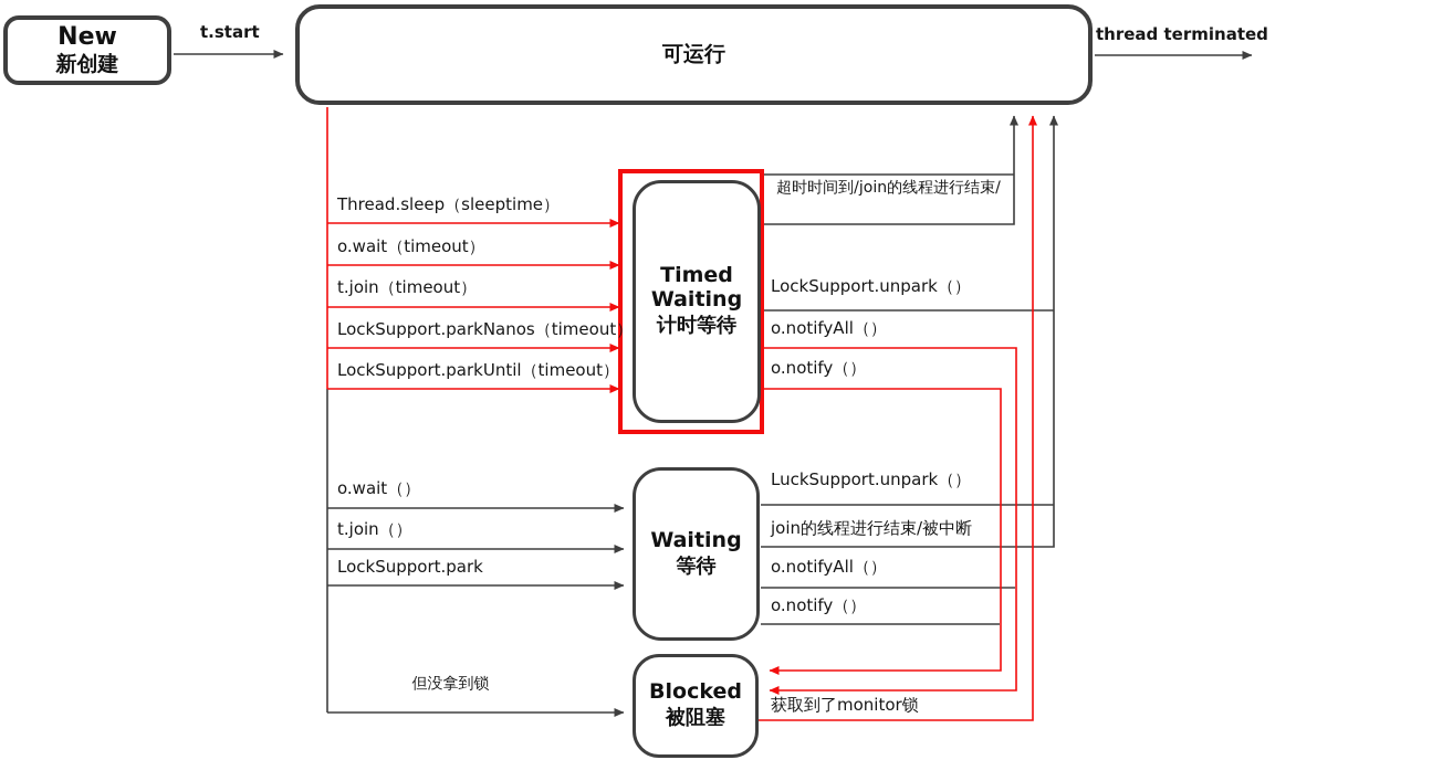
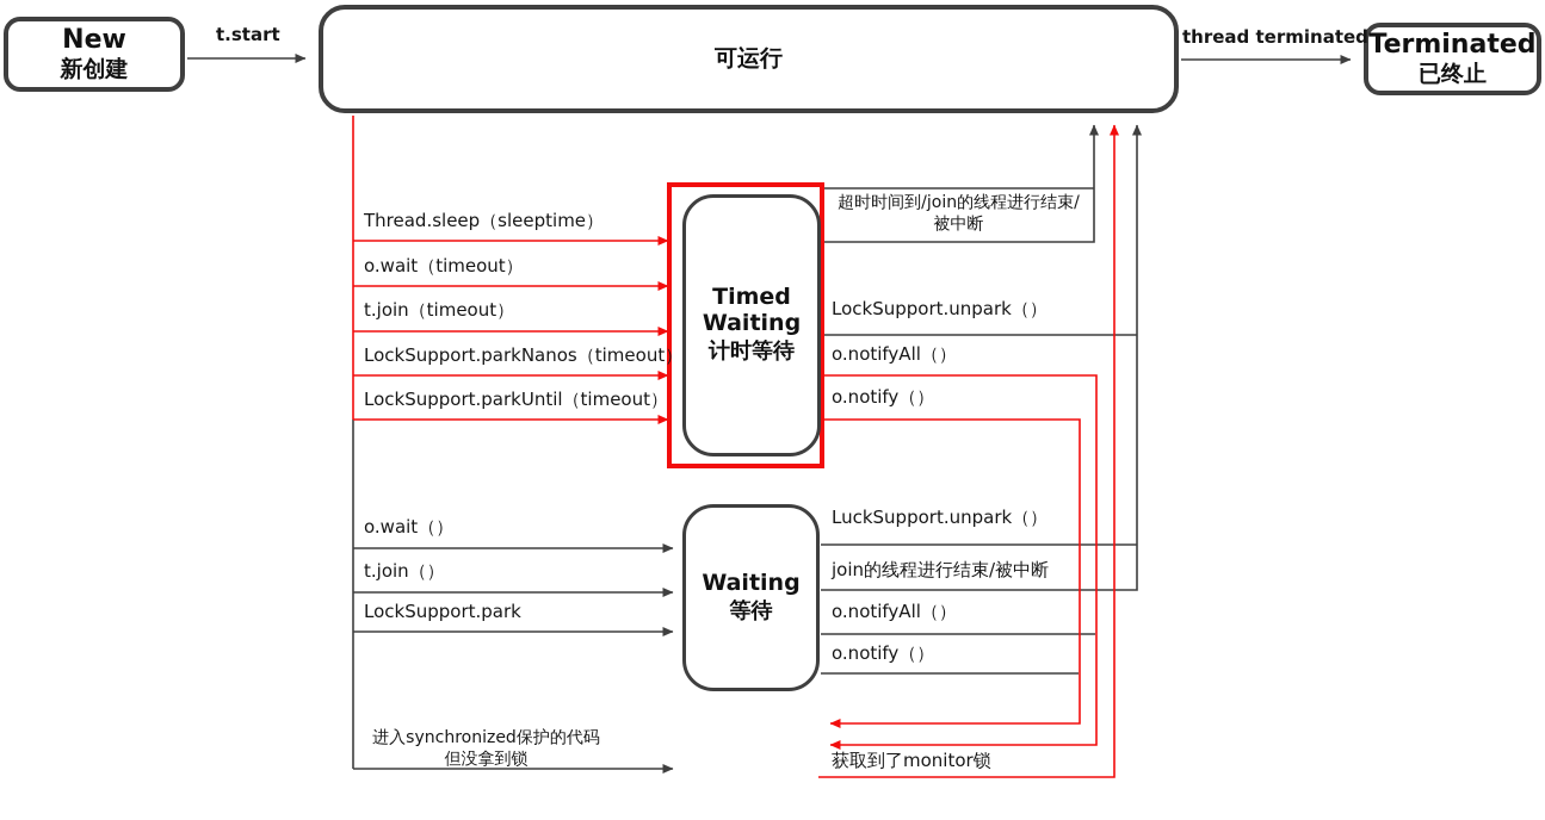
  New
  新创建
  可运行
+ Terminated
+ 已终止
  Timed
  Waiting
  计时等待
  Waiting
  等待
- Blocked
- 被阻塞
  t.start
  thread terminated
  Thread.sleep（sleeptime）
  o.wait（timeout）
  t.join（timeout）
  LockSupport.parkNanos（timeout）
  LockSupport.parkUntil（timeout）
  o.wait（）
  t.join（）
  LockSupport.park
+ 进入synchronized保护的代码
  但没拿到锁
  超时时间到/join的线程进行结束/
+ 被中断
  LockSupport.unpark（）
  o.notifyAll（）
  o.notify（）
  LuckSupport.unpark（）
  join的线程进行结束/被中断
  o.notifyAll（）
  o.notify（）
  获取到了monitor锁
